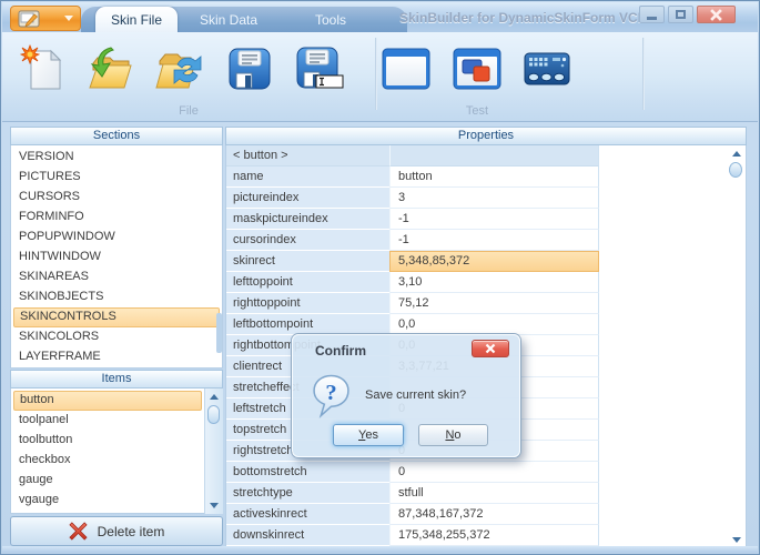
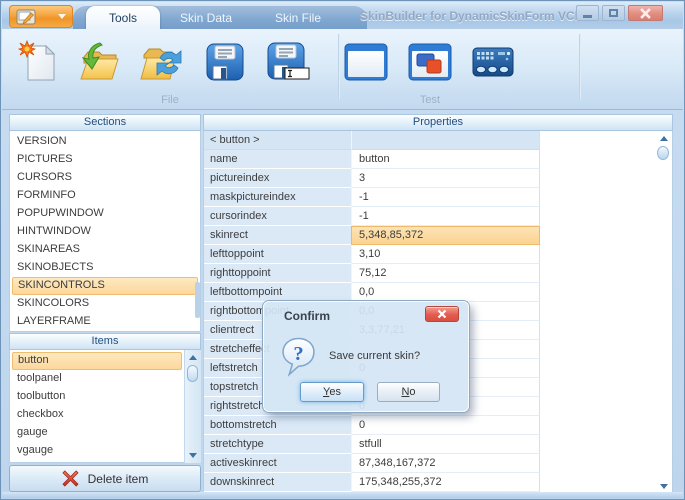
- Skin File
+ Tools
  Skin Data
- Tools
+ Skin File
  SkinBuilder for DynamicSkinForm VC
  File
  Test
  Sections
  VERSION
  PICTURES
  CURSORS
  FORMINFO
  POPUPWINDOW
  HINTWINDOW
  SKINAREAS
  SKINOBJECTS
  SKINCONTROLS
  SKINCOLORS
  LAYERFRAME
  Items
  button
  toolpanel
  toolbutton
  checkbox
  gauge
  vgauge
  Delete item
  Properties
  < button >
  name
  button
  pictureindex
  3
  maskpictureindex
  -1
  cursorindex
  -1
  skinrect
  5,348,85,372
  lefttoppoint
  3,10
  righttoppoint
  75,12
  leftbottompoint
  0,0
  clientrect
  stretcheffe
  leftstretch
  topstretch
  rightstretch
  bottomstretch
  0
  stretchtype
  stfull
  activeskinrect
  87,348,167,372
  downskinrect
  175,348,255,372
  Confirm
  ?
  Save current skin?
  Yes
  No
